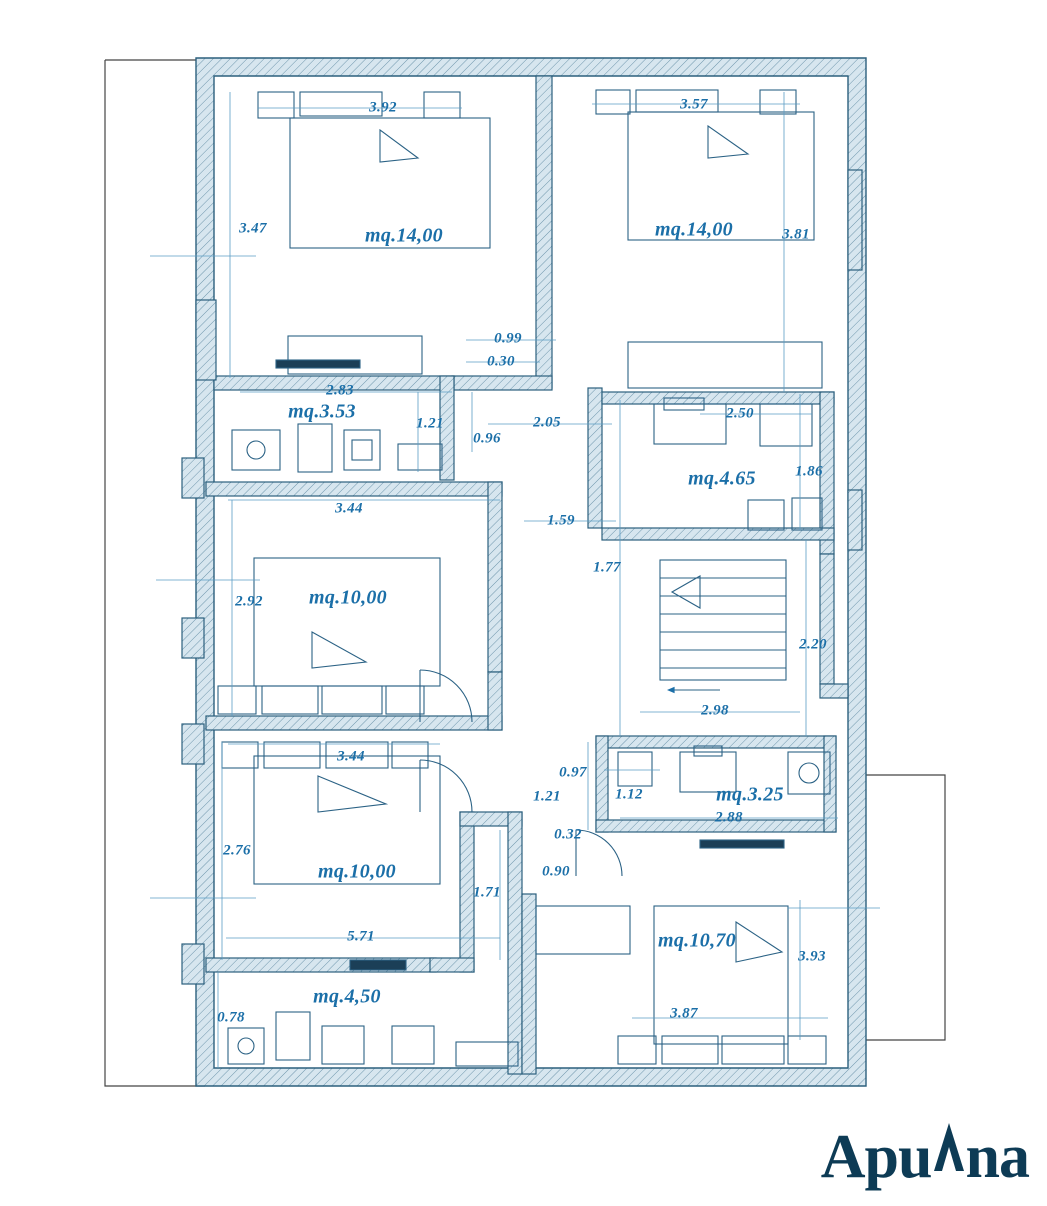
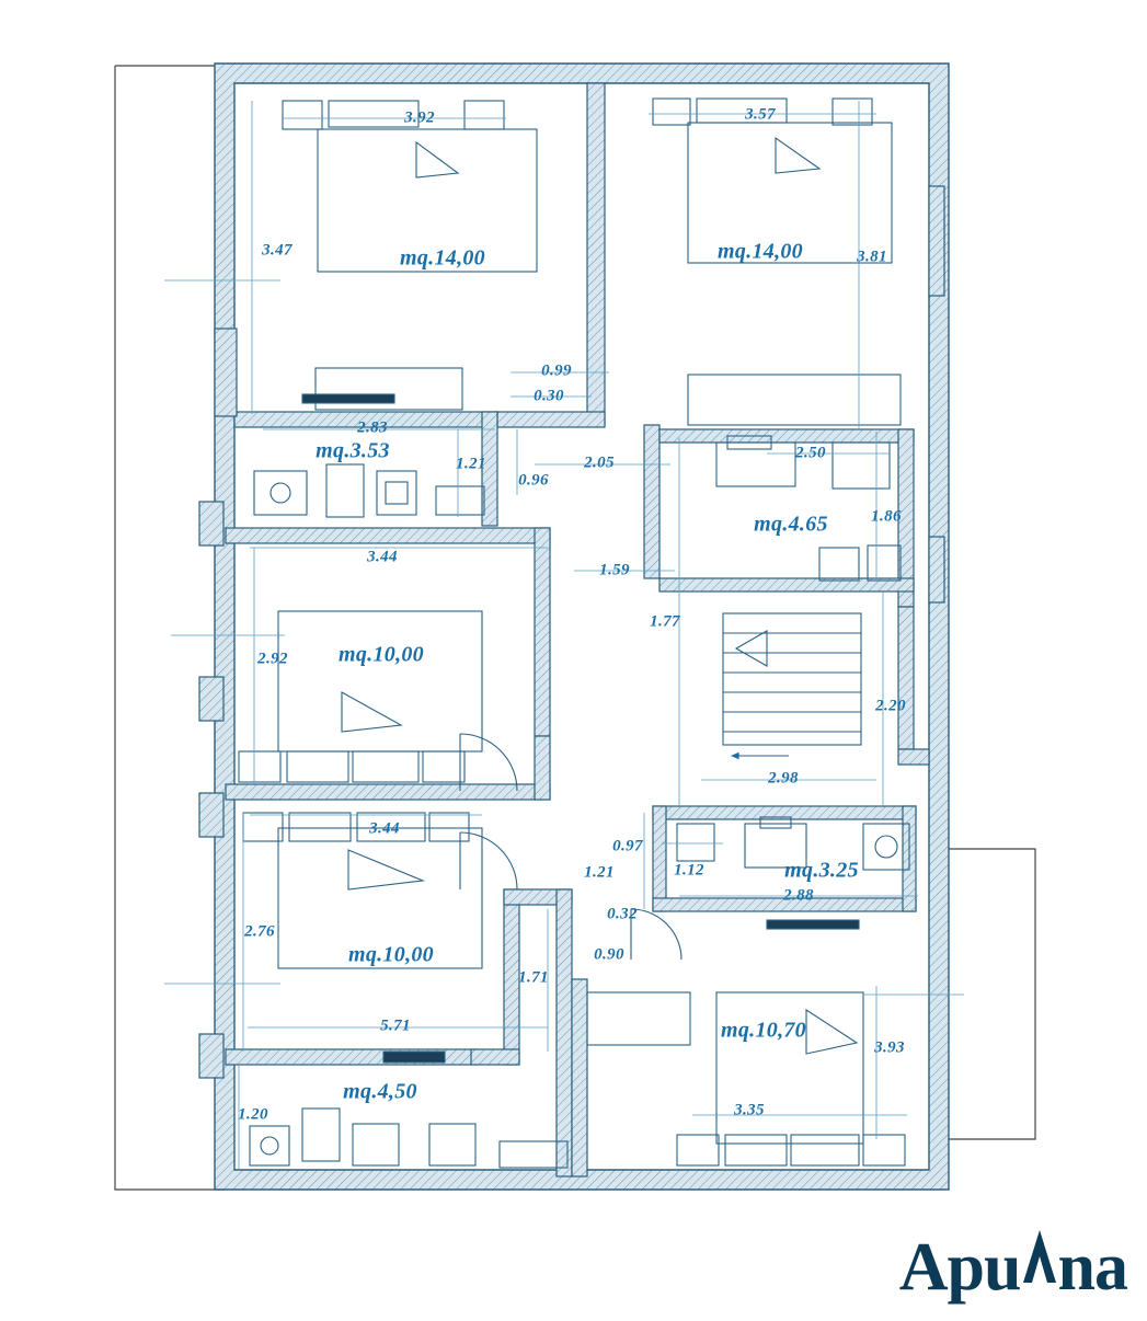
  mq.14,00
  mq.14,00
  mq.3.53
  mq.4.65
  mq.10,00
  mq.10,00
  mq.3.25
  mq.10,70
  mq.4,50
  3.92
  3.57
  3.47
  3.81
  0.99
  0.30
  2.83
  2.50
  1.21
  2.05
  0.96
  1.86
  3.44
  1.59
  1.77
  2.92
  2.20
  2.98
  3.44
  0.97
  1.12
  1.21
  2.88
  0.32
  2.76
  0.90
  1.71
  5.71
  3.93
- 3.87
+ 3.35
- 0.78
+ 1.20
  Apu na
